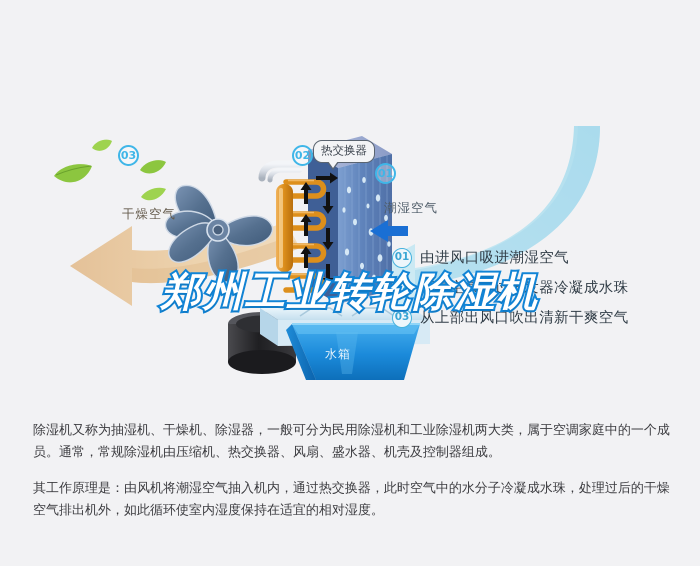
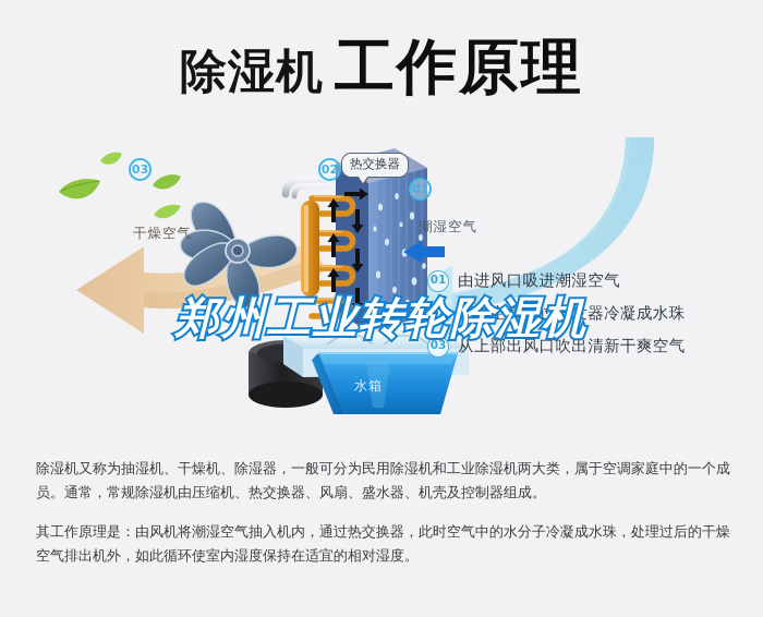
+ 除湿机 工作原理
  03
  干燥空气
  02
  热交换器
  01
  潮湿空气
  水箱
  01
  由进风口吸进潮湿空气
  02
  潮湿空气经过蒸发器冷凝成水珠
  03
  从上部出风口吹出清新干爽空气
  郑州工业转轮除湿机
  除湿机又称为抽湿机、干燥机、除湿器，一般可分为民用除湿机和工业除湿机两大类，属于空调家庭中的一个成员。通常，常规除湿机由压缩机、热交换器、风扇、盛水器、机壳及控制器组成。
  其工作原理是：由风机将潮湿空气抽入机内，通过热交换器，此时空气中的水分子冷凝成水珠，处理过后的干燥空气排出机外，如此循环使室内湿度保持在适宜的相对湿度。
